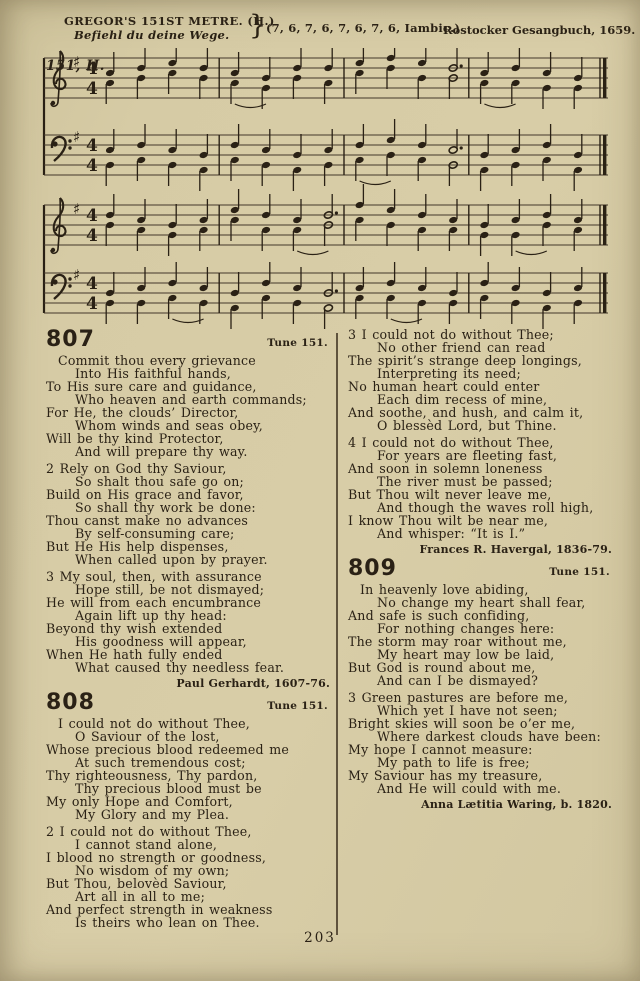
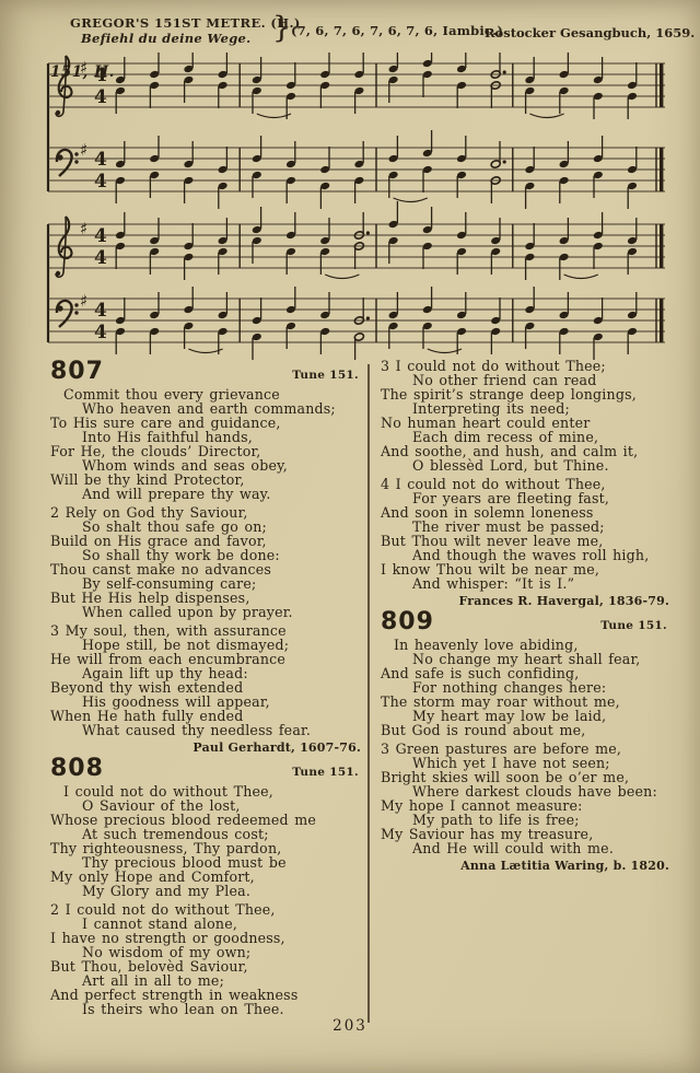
  GREGOR'S 151ST METRE. (H.)
  Befiehl du deine Wege.
  }
  (7, 6, 7, 6, 7, 6, 7, 6, Iambic.)
  Rostocker Gesangbuch, 1659.
  ♯
  4
  4
  ♯
  4
  4
  ♯
  4
  4
  ♯
  4
  4
  151, II.
  807
  Tune 151.
  Commit thou every grievance
- Into His faithful hands,
+ Who heaven and earth commands;
  To His sure care and guidance,
- Who heaven and earth commands;
+ Into His faithful hands,
  For He, the clouds’ Director,
  Whom winds and seas obey,
  Will be thy kind Protector,
  And will prepare thy way.
  2 Rely on God thy Saviour,
  So shalt thou safe go on;
  Build on His grace and favor,
  So shall thy work be done:
  Thou canst make no advances
  By self-consuming care;
  But He His help dispenses,
  When called upon by prayer.
  3 My soul, then, with assurance
  Hope still, be not dismayed;
  He will from each encumbrance
  Again lift up thy head:
  Beyond thy wish extended
  His goodness will appear,
  When He hath fully ended
  What caused thy needless fear.
  Paul Gerhardt, 1607-76.
  808
  Tune 151.
  I could not do without Thee,
  O Saviour of the lost,
  Whose precious blood redeemed me
  At such tremendous cost;
  Thy righteousness, Thy pardon,
  Thy precious blood must be
  My only Hope and Comfort,
  My Glory and my Plea.
  2 I could not do without Thee,
  I cannot stand alone,
- I blood no strength or goodness,
+ I have no strength or goodness,
  No wisdom of my own;
  But Thou, belovèd Saviour,
  Art all in all to me;
  And perfect strength in weakness
  Is theirs who lean on Thee.
  3 I could not do without Thee;
  No other friend can read
  The spirit’s strange deep longings,
  Interpreting its need;
  No human heart could enter
  Each dim recess of mine,
  And soothe, and hush, and calm it,
  O blessèd Lord, but Thine.
  4 I could not do without Thee,
  For years are fleeting fast,
  And soon in solemn loneness
  The river must be passed;
  But Thou wilt never leave me,
  And though the waves roll high,
  I know Thou wilt be near me,
  And whisper: “It is I.”
  Frances R. Havergal, 1836-79.
  809
  Tune 151.
  In heavenly love abiding,
  No change my heart shall fear,
  And safe is such confiding,
  For nothing changes here:
  The storm may roar without me,
  My heart may low be laid,
  But God is round about me,
- And can I be dismayed?
  3 Green pastures are before me,
  Which yet I have not seen;
  Bright skies will soon be o’er me,
  Where darkest clouds have been:
  My hope I cannot measure:
  My path to life is free;
  My Saviour has my treasure,
  And He will could with me.
  Anna Lætitia Waring, b. 1820.
  203
